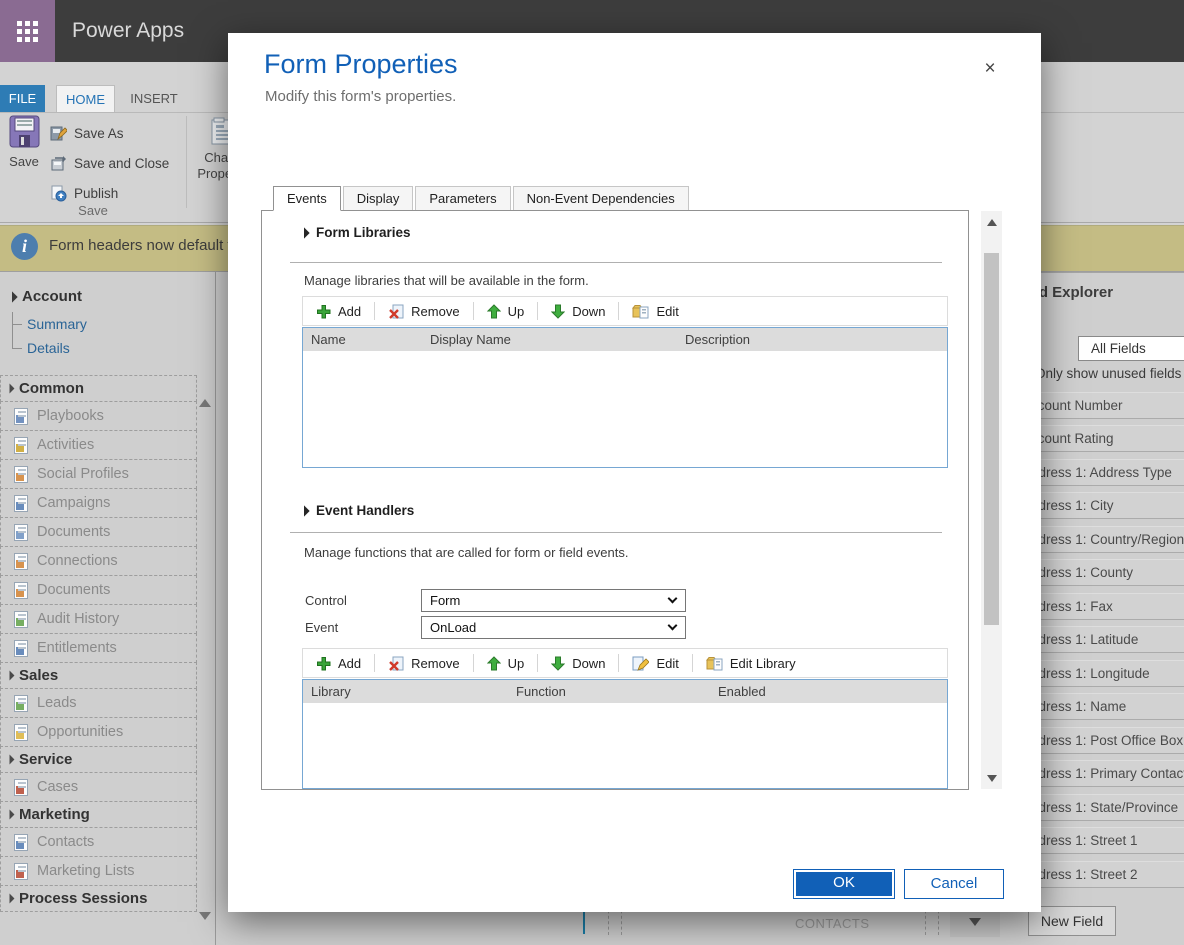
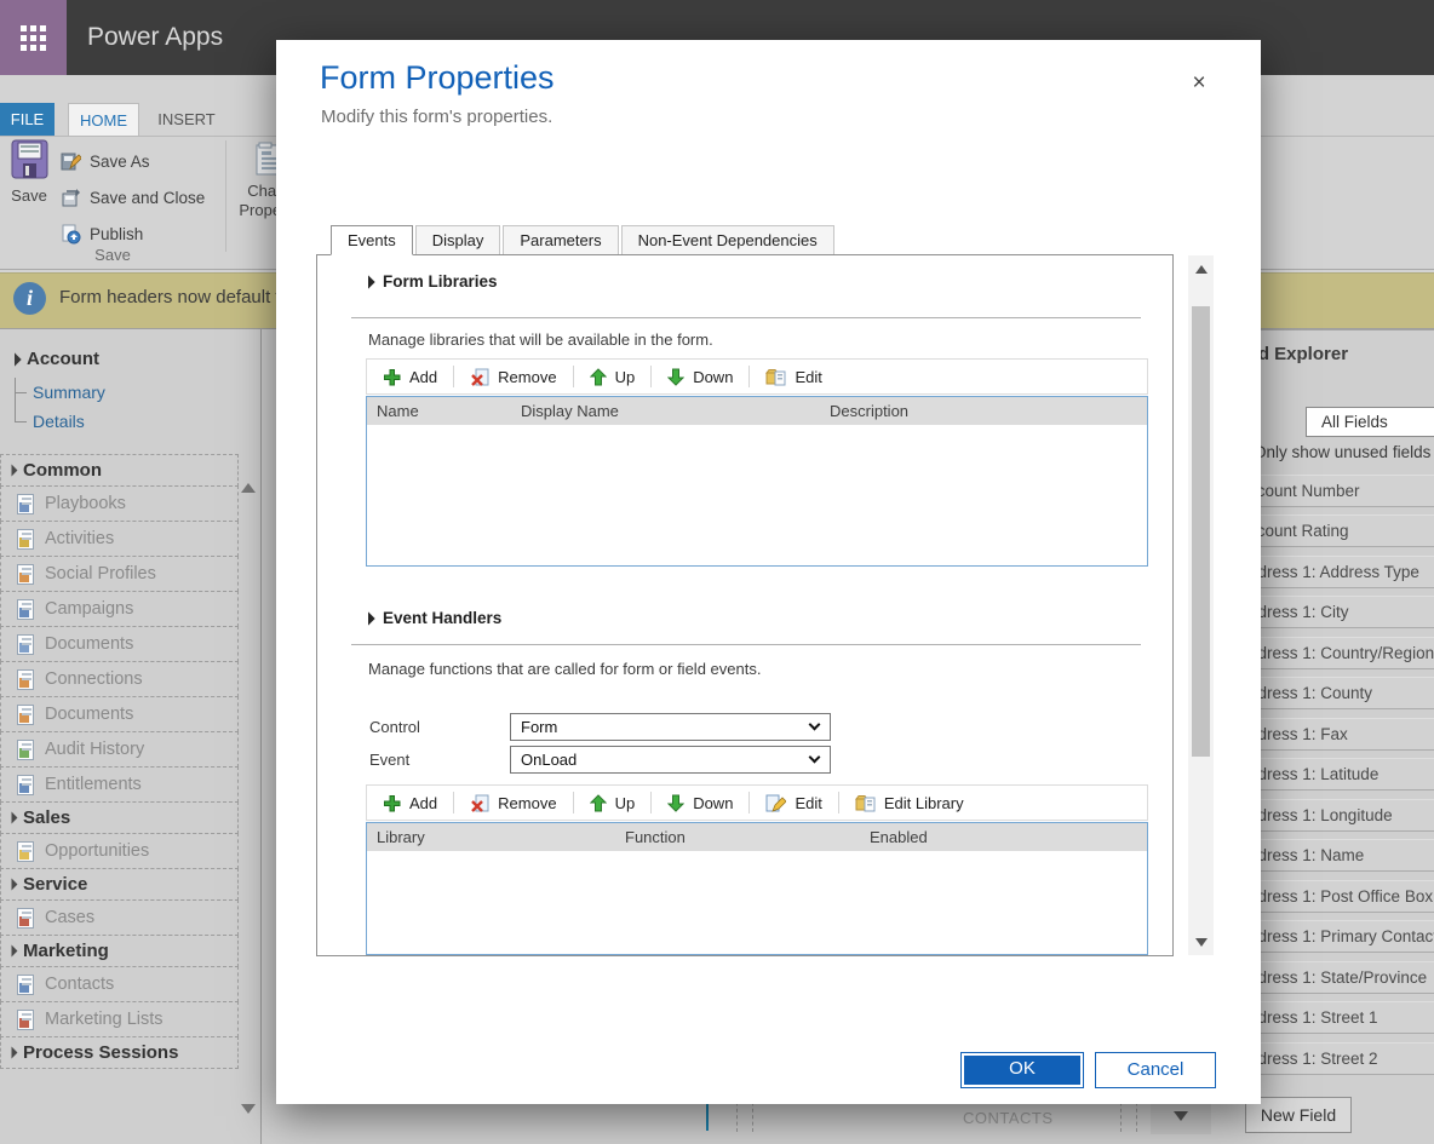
  Power Apps
  FILE
  HOME
  INSERT
  Save
  Save As
  Save and Close
  Publish
  Save
  i
  Form headers now default
  Account
  Summary
  Details
  Common
  Playbooks
  Activities
  Social Profiles
  Campaigns
  Documents
  Connections
  Documents
  Audit History
  Entitlements
  Sales
- Leads
  Opportunities
  Service
  Cases
  Marketing
  Contacts
  Marketing Lists
  Process Sessions
  CONTACTS
  All Fields
  nly show unused fields
  count Number
  count Rating
  dress 1: Address Type
  dress 1: City
  dress 1: Country/Region
  dress 1: County
  dress 1: Fax
  dress 1: Latitude
  dress 1: Longitude
  dress 1: Name
  dress 1: Post Office Box
  dress 1: Primary Contac
  dress 1: State/Province
  dress 1: Street 1
  dress 1: Street 2
  New Field
  Form Properties
  Modify this form's properties.
  ×
  Events
  Display
  Parameters
  Non-Event Dependencies
  Form Libraries
  Manage libraries that will be available in the form.
  Add
  Remove
  Up
  Down
  Edit
  Name
  Display Name
  Description
  Event Handlers
  Manage functions that are called for form or field events.
  Control
  Form
  Event
  OnLoad
  Add
  Remove
  Up
  Down
  Edit
  Edit Library
  Library
  Function
  Enabled
  OK
  Cancel
